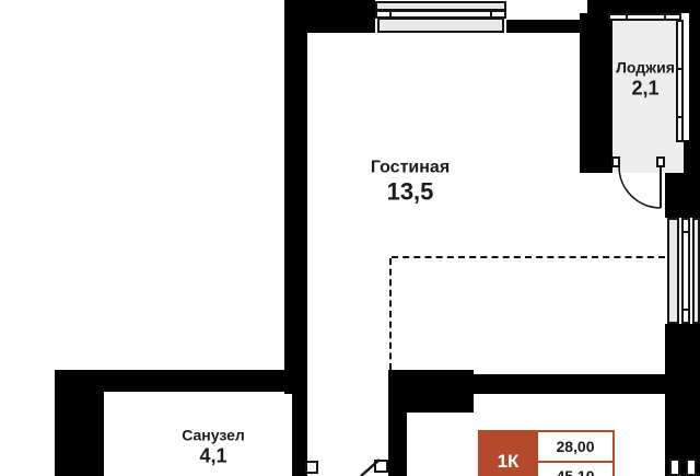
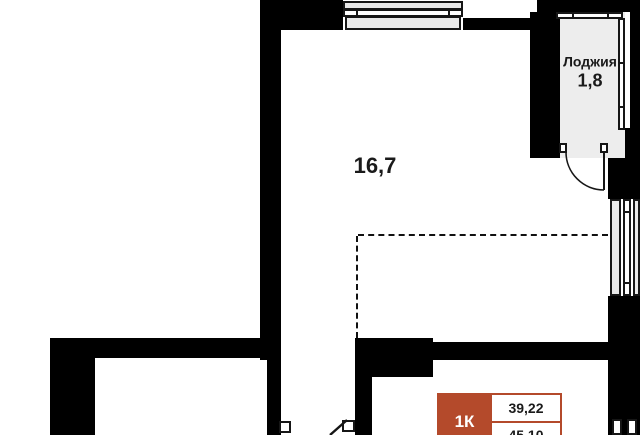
- Гостиная
- 13,5
+ 16,7
  Лоджия
- 2,1
+ 1,8
- Санузел
- 4,1
  1К
- 28,00
+ 39,22
